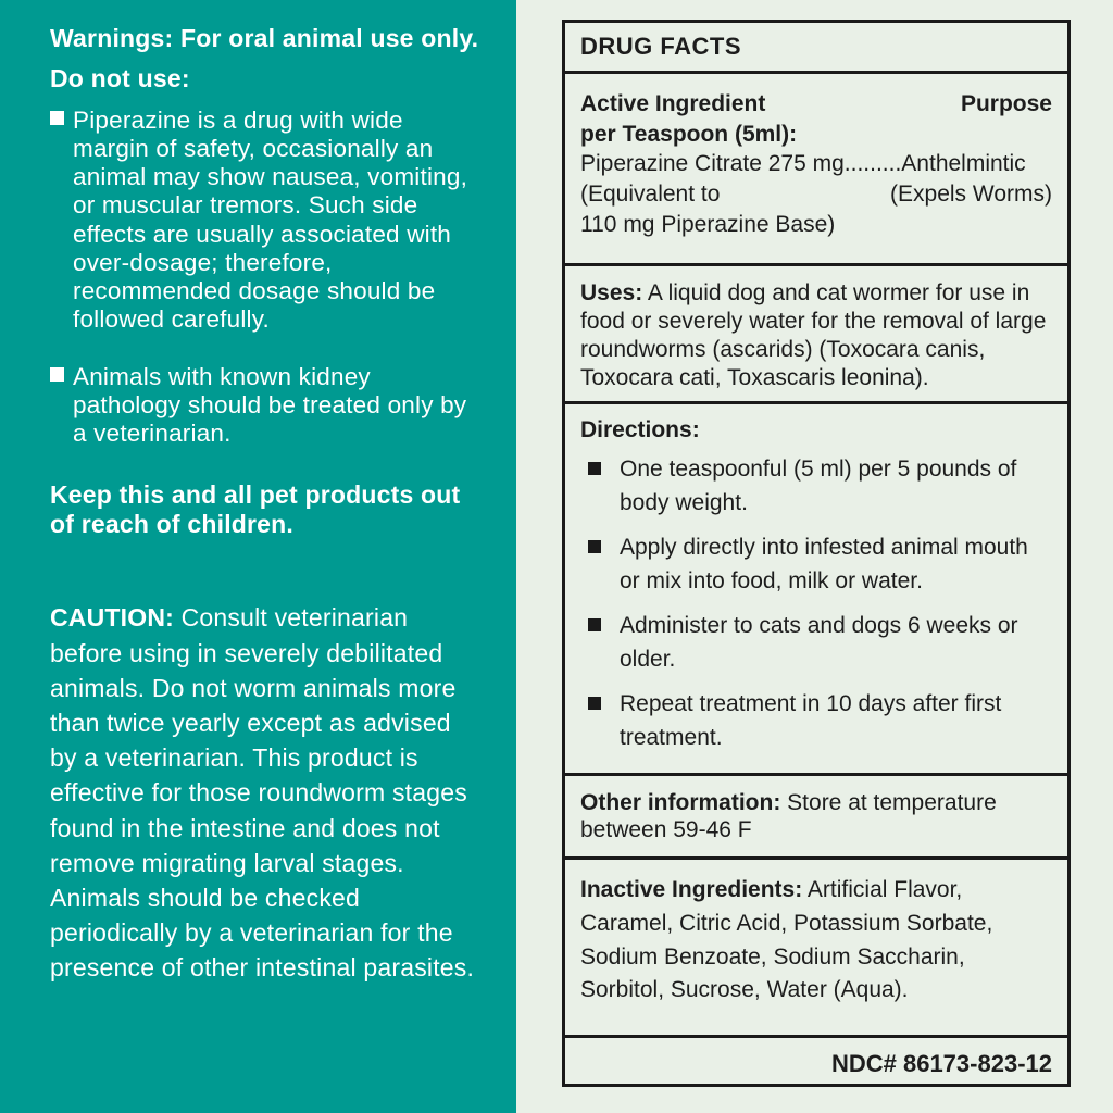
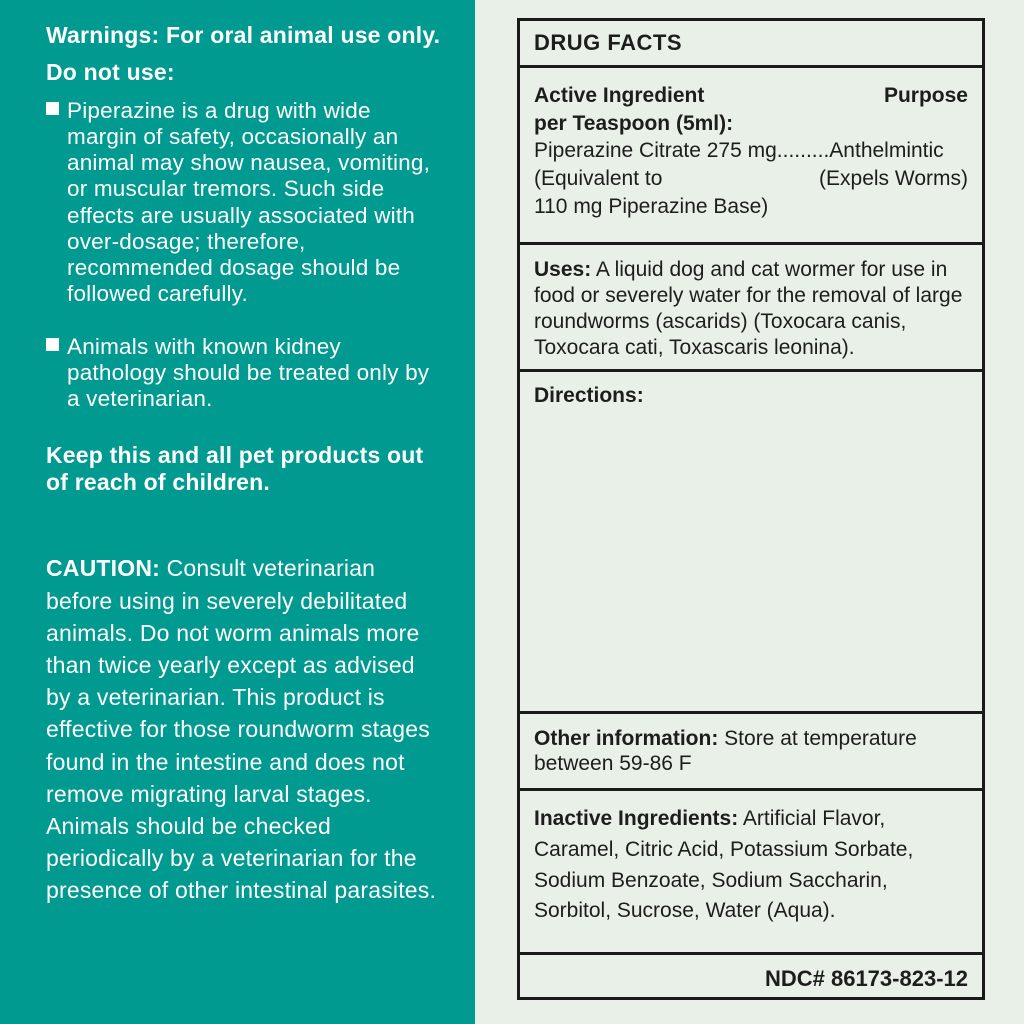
  Warnings: For oral animal use only.
  Do not use:
  Piperazine is a drug with wide margin of safety, occasionally an animal may show nausea, vomiting, or muscular tremors. Such side effects are usually associated with over-dosage; therefore, recommended dosage should be followed carefully.
  Animals with known kidney pathology should be treated only by a veterinarian.
  Keep this and all pet products out of reach of children.
  CAUTION: Consult veterinarian before using in severely debilitated animals. Do not worm animals more than twice yearly except as advised by a veterinarian. This product is effective for those roundworm stages found in the intestine and does not remove migrating larval stages. Animals should be checked periodically by a veterinarian for the presence of other intestinal parasites.
  DRUG FACTS
  Active Ingredient
  Purpose
  per Teaspoon (5ml):
  Piperazine Citrate 275 mg.........Anthelmintic
  (Equivalent to
  (Expels Worms)
  110 mg Piperazine Base)
  Uses: A liquid dog and cat wormer for use in food or severely water for the removal of large roundworms (ascarids) (Toxocara canis, Toxocara cati, Toxascaris leonina).
  Directions:
- One teaspoonful (5 ml) per 5 pounds of body weight.
- Apply directly into infested animal mouth or mix into food, milk or water.
- Administer to cats and dogs 6 weeks or older.
- Repeat treatment in 10 days after first treatment.
- Other information: Store at temperature between 59-46 F
+ Other information: Store at temperature between 59-86 F
  Inactive Ingredients: Artificial Flavor, Caramel, Citric Acid, Potassium Sorbate, Sodium Benzoate, Sodium Saccharin, Sorbitol, Sucrose, Water (Aqua).
  NDC# 86173-823-12
